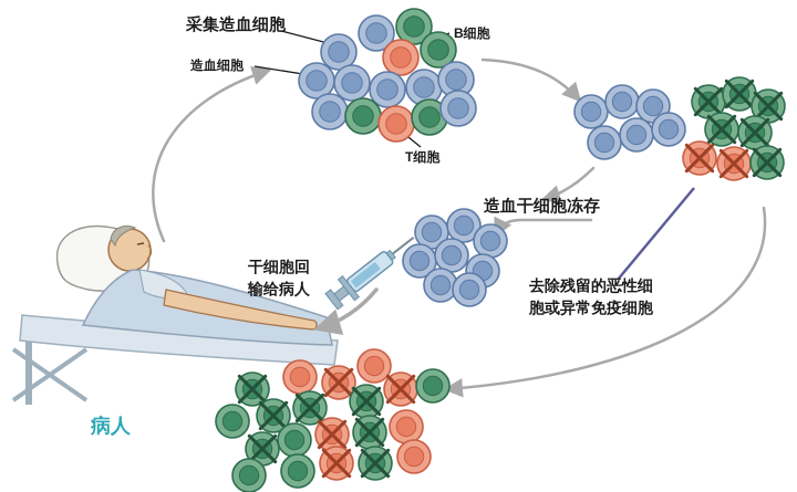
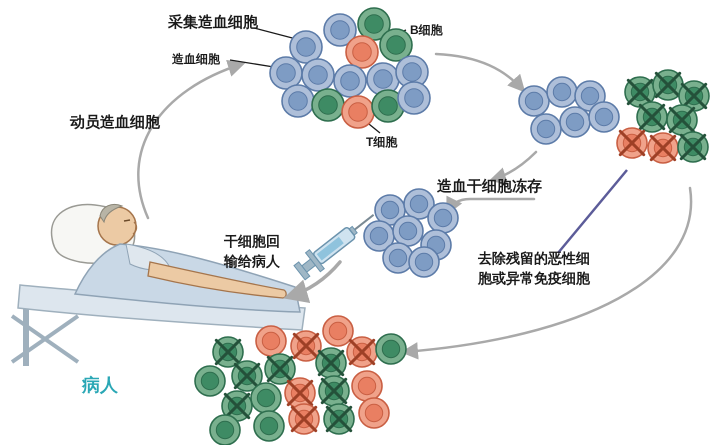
  采集造血细胞
  造血细胞
  B细胞
  T细胞
+ 动员造血细胞
  造血干细胞冻存
  去除残留的恶性细
  胞或异常免疫细胞
  干细胞回
  输给病人
  病人
